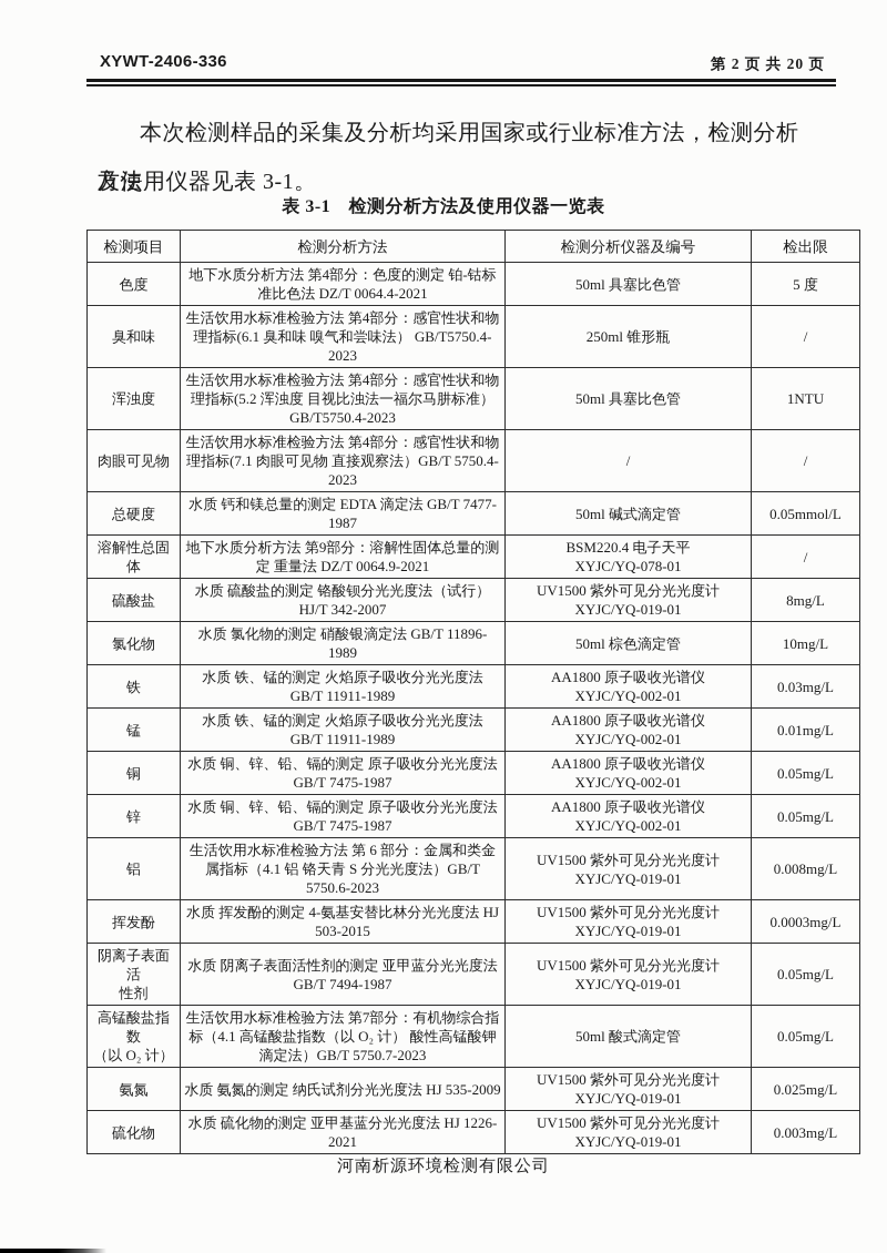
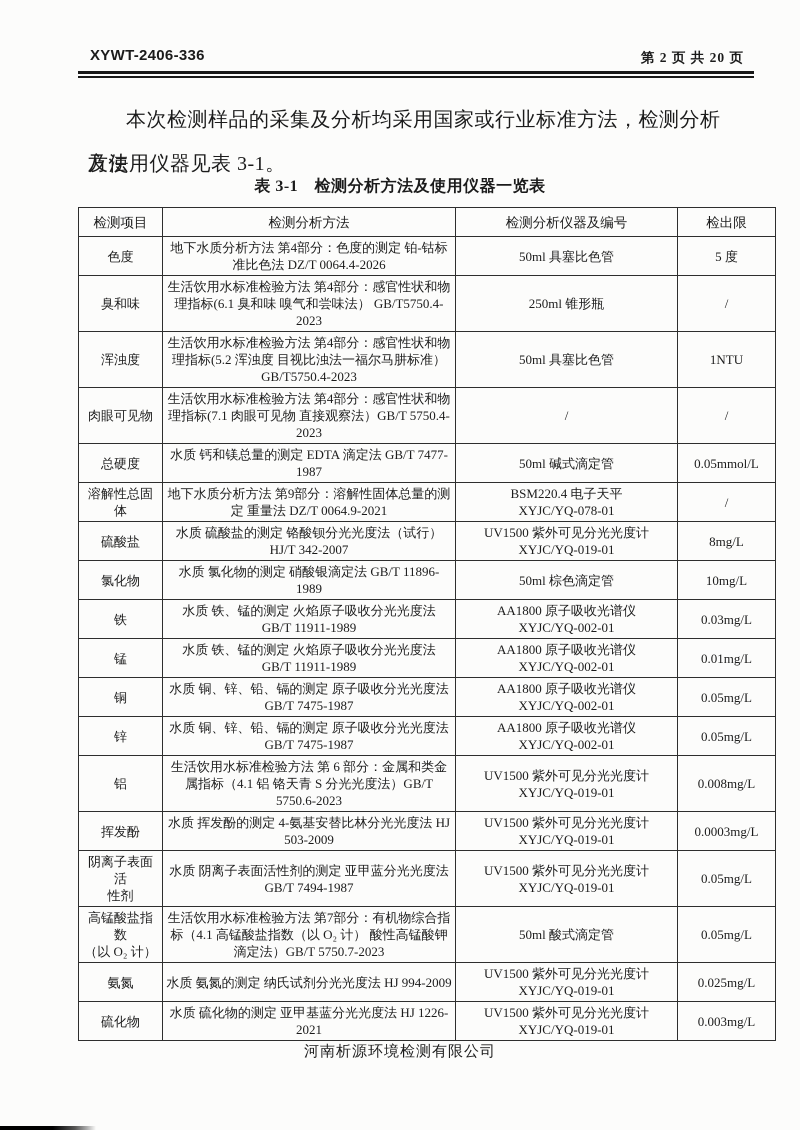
  XYWT-2406-336
  第 2 页 共 20 页
  本次检测样品的采集及分析均采用国家或行业标准方法，检测分析方法
  及使用仪器见表 3-1。
  表 3-1 检测分析方法及使用仪器一览表
  检测项目	检测分析方法	检测分析仪器及编号	检出限
- 色度	地下水质分析方法 第4部分：色度的测定 铂-钴标准比色法 DZ/T 0064.4-2021	50ml 具塞比色管	5 度
+ 色度	地下水质分析方法 第4部分：色度的测定 铂-钴标准比色法 DZ/T 0064.4-2026	50ml 具塞比色管	5 度
  臭和味	生活饮用水标准检验方法 第4部分：感官性状和物理指标(6.1 臭和味 嗅气和尝味法） GB/T5750.4-2023	250ml 锥形瓶	/
  浑浊度	生活饮用水标准检验方法 第4部分：感官性状和物理指标(5.2 浑浊度 目视比浊法一福尔马肼标准）GB/T5750.4-2023	50ml 具塞比色管	1NTU
  肉眼可见物	生活饮用水标准检验方法 第4部分：感官性状和物理指标(7.1 肉眼可见物 直接观察法）GB/T 5750.4-2023	/	/
  总硬度	水质 钙和镁总量的测定 EDTA 滴定法 GB/T 7477-1987	50ml 碱式滴定管	0.05mmol/L
  溶解性总固体	地下水质分析方法 第9部分：溶解性固体总量的测定 重量法 DZ/T 0064.9-2021	BSM220.4 电子天平 XYJC/YQ-078-01	/
  硫酸盐	水质 硫酸盐的测定 铬酸钡分光光度法（试行）HJ/T 342-2007	UV1500 紫外可见分光光度计 XYJC/YQ-019-01	8mg/L
  氯化物	水质 氯化物的测定 硝酸银滴定法 GB/T 11896-1989	50ml 棕色滴定管	10mg/L
  铁	水质 铁、锰的测定 火焰原子吸收分光光度法 GB/T 11911-1989	AA1800 原子吸收光谱仪 XYJC/YQ-002-01	0.03mg/L
  锰	水质 铁、锰的测定 火焰原子吸收分光光度法 GB/T 11911-1989	AA1800 原子吸收光谱仪 XYJC/YQ-002-01	0.01mg/L
  铜	水质 铜、锌、铅、镉的测定 原子吸收分光光度法 GB/T 7475-1987	AA1800 原子吸收光谱仪 XYJC/YQ-002-01	0.05mg/L
  锌	水质 铜、锌、铅、镉的测定 原子吸收分光光度法 GB/T 7475-1987	AA1800 原子吸收光谱仪 XYJC/YQ-002-01	0.05mg/L
  铝	生活饮用水标准检验方法 第 6 部分：金属和类金属指标（4.1 铝 铬天青 S 分光光度法）GB/T 5750.6-2023	UV1500 紫外可见分光光度计 XYJC/YQ-019-01	0.008mg/L
- 挥发酚	水质 挥发酚的测定 4-氨基安替比林分光光度法 HJ 503-2015	UV1500 紫外可见分光光度计 XYJC/YQ-019-01	0.0003mg/L
+ 挥发酚	水质 挥发酚的测定 4-氨基安替比林分光光度法 HJ 503-2009	UV1500 紫外可见分光光度计 XYJC/YQ-019-01	0.0003mg/L
  阴离子表面活 性剂	水质 阴离子表面活性剂的测定 亚甲蓝分光光度法 GB/T 7494-1987	UV1500 紫外可见分光光度计 XYJC/YQ-019-01	0.05mg/L
  高锰酸盐指数 （以 O₂ 计）	生活饮用水标准检验方法 第7部分：有机物综合指标（4.1 高锰酸盐指数（以 O₂ 计） 酸性高锰酸钾滴定法）GB/T 5750.7-2023	50ml 酸式滴定管	0.05mg/L
- 氨氮	水质 氨氮的测定 纳氏试剂分光光度法 HJ 535-2009	UV1500 紫外可见分光光度计 XYJC/YQ-019-01	0.025mg/L
+ 氨氮	水质 氨氮的测定 纳氏试剂分光光度法 HJ 994-2009	UV1500 紫外可见分光光度计 XYJC/YQ-019-01	0.025mg/L
  硫化物	水质 硫化物的测定 亚甲基蓝分光光度法 HJ 1226-2021	UV1500 紫外可见分光光度计 XYJC/YQ-019-01	0.003mg/L
  河南析源环境检测有限公司
